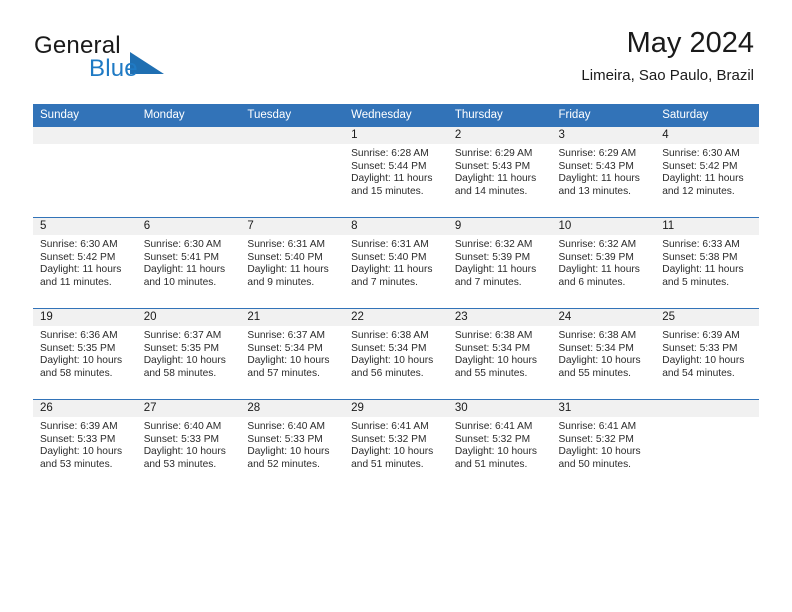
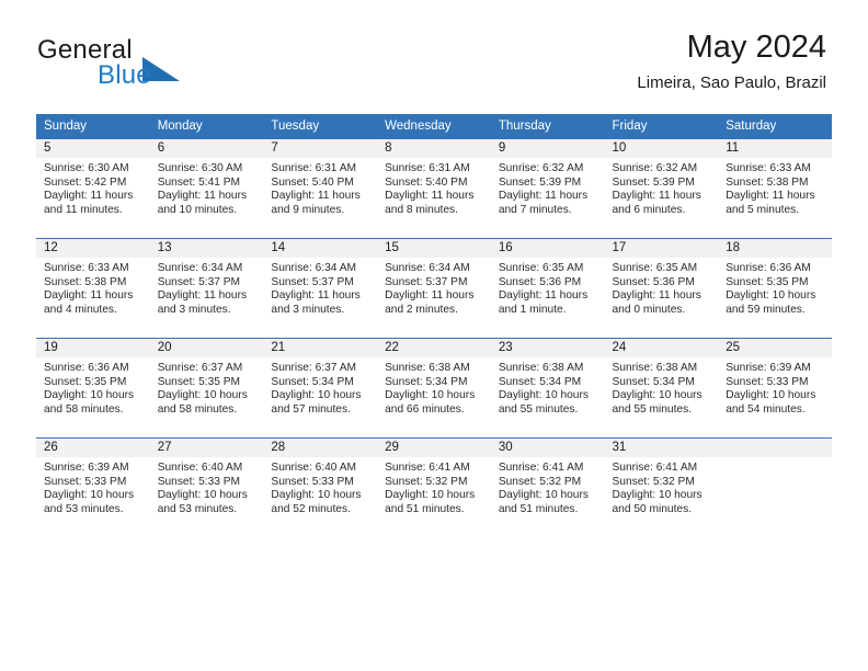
  General
  Blue
  May 2024
  Limeira, Sao Paulo, Brazil
  Sunday	Monday	Tuesday	Wednesday	Thursday	Friday	Saturday
- 			1Sunrise: 6:28 AMSunset: 5:44 PMDaylight: 11 hoursand 15 minutes.	2Sunrise: 6:29 AMSunset: 5:43 PMDaylight: 11 hoursand 14 minutes.	3Sunrise: 6:29 AMSunset: 5:43 PMDaylight: 11 hoursand 13 minutes.	4Sunrise: 6:30 AMSunset: 5:42 PMDaylight: 11 hoursand 12 minutes.
- 5Sunrise: 6:30 AMSunset: 5:42 PMDaylight: 11 hoursand 11 minutes.	6Sunrise: 6:30 AMSunset: 5:41 PMDaylight: 11 hoursand 10 minutes.	7Sunrise: 6:31 AMSunset: 5:40 PMDaylight: 11 hoursand 9 minutes.	8Sunrise: 6:31 AMSunset: 5:40 PMDaylight: 11 hoursand 7 minutes.	9Sunrise: 6:32 AMSunset: 5:39 PMDaylight: 11 hoursand 7 minutes.	10Sunrise: 6:32 AMSunset: 5:39 PMDaylight: 11 hoursand 6 minutes.	11Sunrise: 6:33 AMSunset: 5:38 PMDaylight: 11 hoursand 5 minutes.
+ 5Sunrise: 6:30 AMSunset: 5:42 PMDaylight: 11 hoursand 11 minutes.	6Sunrise: 6:30 AMSunset: 5:41 PMDaylight: 11 hoursand 10 minutes.	7Sunrise: 6:31 AMSunset: 5:40 PMDaylight: 11 hoursand 9 minutes.	8Sunrise: 6:31 AMSunset: 5:40 PMDaylight: 11 hoursand 8 minutes.	9Sunrise: 6:32 AMSunset: 5:39 PMDaylight: 11 hoursand 7 minutes.	10Sunrise: 6:32 AMSunset: 5:39 PMDaylight: 11 hoursand 6 minutes.	11Sunrise: 6:33 AMSunset: 5:38 PMDaylight: 11 hoursand 5 minutes.
+ 12Sunrise: 6:33 AMSunset: 5:38 PMDaylight: 11 hoursand 4 minutes.	13Sunrise: 6:34 AMSunset: 5:37 PMDaylight: 11 hoursand 3 minutes.	14Sunrise: 6:34 AMSunset: 5:37 PMDaylight: 11 hoursand 3 minutes.	15Sunrise: 6:34 AMSunset: 5:37 PMDaylight: 11 hoursand 2 minutes.	16Sunrise: 6:35 AMSunset: 5:36 PMDaylight: 11 hoursand 1 minute.	17Sunrise: 6:35 AMSunset: 5:36 PMDaylight: 11 hoursand 0 minutes.	18Sunrise: 6:36 AMSunset: 5:35 PMDaylight: 10 hoursand 59 minutes.
- 19Sunrise: 6:36 AMSunset: 5:35 PMDaylight: 10 hoursand 58 minutes.	20Sunrise: 6:37 AMSunset: 5:35 PMDaylight: 10 hoursand 58 minutes.	21Sunrise: 6:37 AMSunset: 5:34 PMDaylight: 10 hoursand 57 minutes.	22Sunrise: 6:38 AMSunset: 5:34 PMDaylight: 10 hoursand 56 minutes.	23Sunrise: 6:38 AMSunset: 5:34 PMDaylight: 10 hoursand 55 minutes.	24Sunrise: 6:38 AMSunset: 5:34 PMDaylight: 10 hoursand 55 minutes.	25Sunrise: 6:39 AMSunset: 5:33 PMDaylight: 10 hoursand 54 minutes.
+ 19Sunrise: 6:36 AMSunset: 5:35 PMDaylight: 10 hoursand 58 minutes.	20Sunrise: 6:37 AMSunset: 5:35 PMDaylight: 10 hoursand 58 minutes.	21Sunrise: 6:37 AMSunset: 5:34 PMDaylight: 10 hoursand 57 minutes.	22Sunrise: 6:38 AMSunset: 5:34 PMDaylight: 10 hoursand 66 minutes.	23Sunrise: 6:38 AMSunset: 5:34 PMDaylight: 10 hoursand 55 minutes.	24Sunrise: 6:38 AMSunset: 5:34 PMDaylight: 10 hoursand 55 minutes.	25Sunrise: 6:39 AMSunset: 5:33 PMDaylight: 10 hoursand 54 minutes.
  26Sunrise: 6:39 AMSunset: 5:33 PMDaylight: 10 hoursand 53 minutes.	27Sunrise: 6:40 AMSunset: 5:33 PMDaylight: 10 hoursand 53 minutes.	28Sunrise: 6:40 AMSunset: 5:33 PMDaylight: 10 hoursand 52 minutes.	29Sunrise: 6:41 AMSunset: 5:32 PMDaylight: 10 hoursand 51 minutes.	30Sunrise: 6:41 AMSunset: 5:32 PMDaylight: 10 hoursand 51 minutes.	31Sunrise: 6:41 AMSunset: 5:32 PMDaylight: 10 hoursand 50 minutes.
